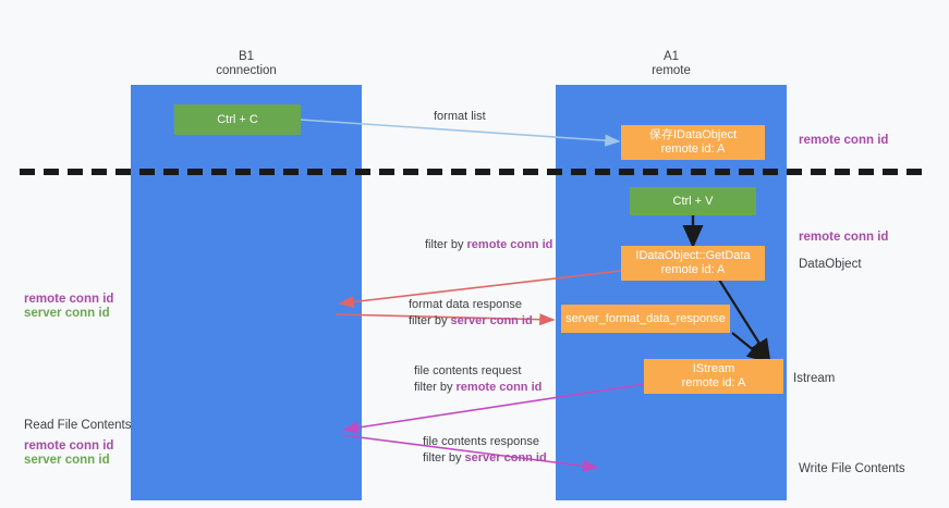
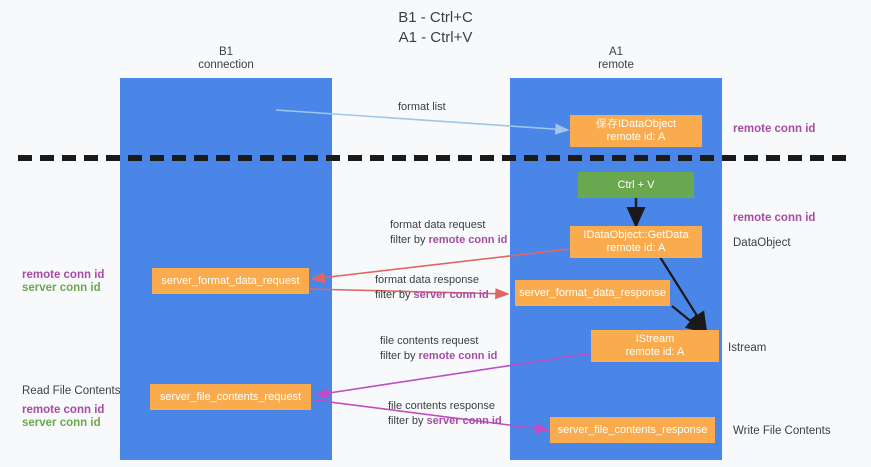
+ B1 - Ctrl+C
+ A1 - Ctrl+V
  B1
  connection
  A1
  remote
- Ctrl + C
  保存IDataObject
  remote id: A
  Ctrl + V
  IDataObject::GetData
  remote id: A
+ server_format_data_request
  server_format_data_response
  IStream
  remote id: A
+ server_file_contents_request
+ server_file_contents_response
  format list
+ format data request
  filter by remote conn id
  format data response
  filter by server conn id
  file contents request
  filter by remote conn id
  file contents response
  filter by server conn id
  remote conn id
  remote conn id
  DataObject
  Istream
  Write File Contents
  remote conn id
  server conn id
  Read File Contents
  remote conn id
  server conn id
